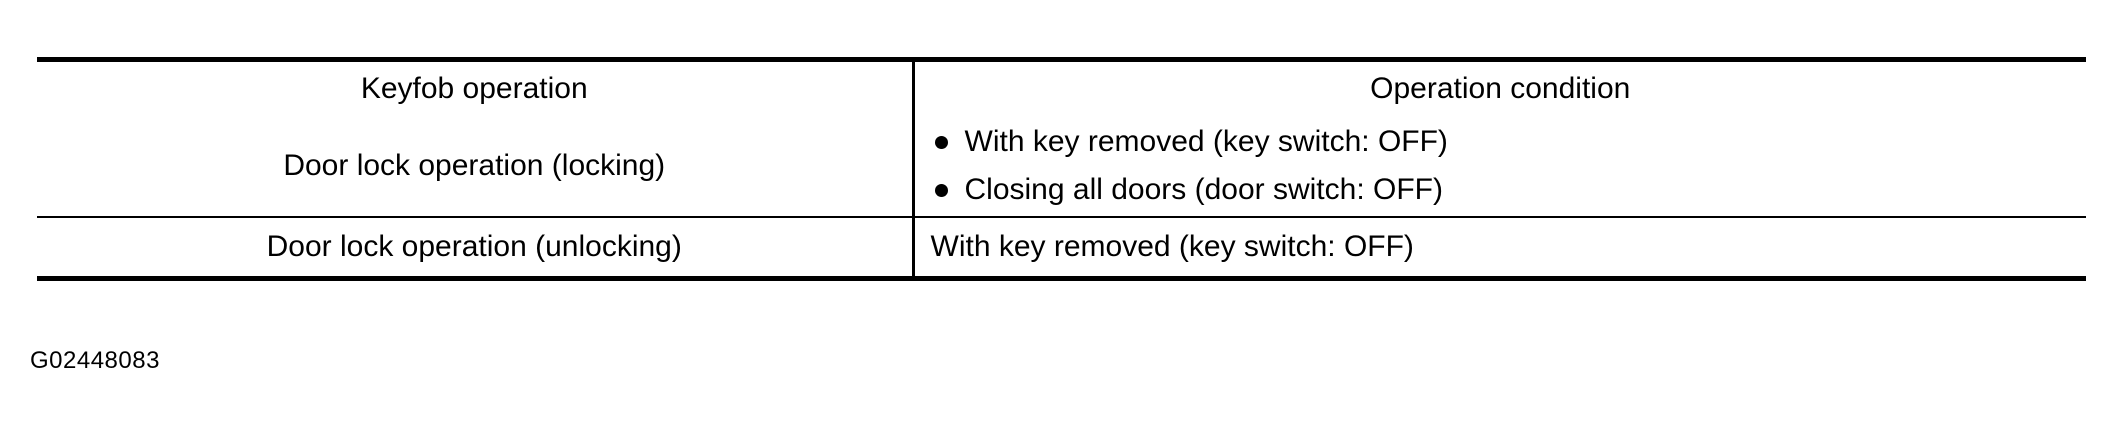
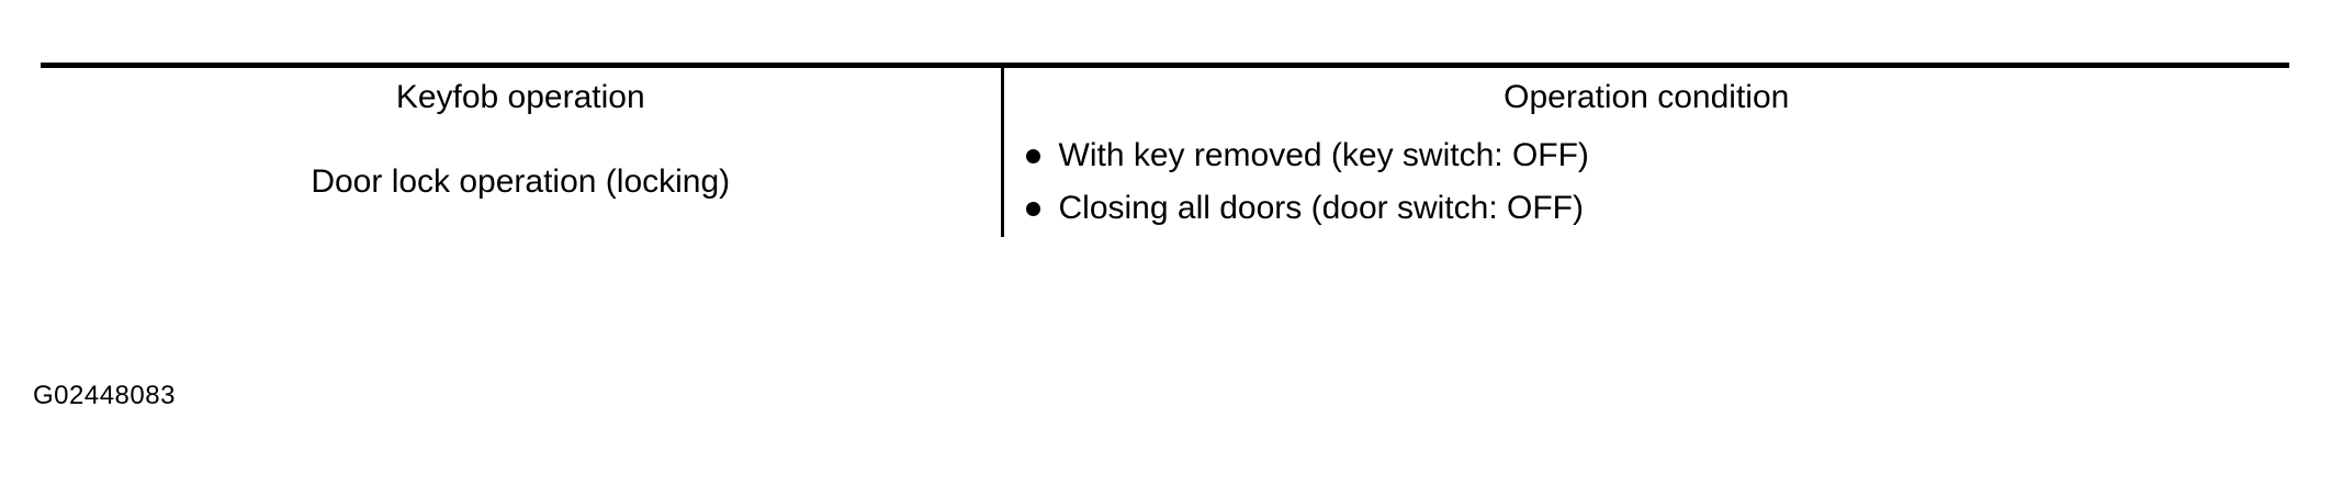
  Keyfob operation	Operation condition
  Door lock operation (locking)	With key removed (key switch: OFF) Closing all doors (door switch: OFF)
- Door lock operation (unlocking)	With key removed (key switch: OFF)
  G02448083
